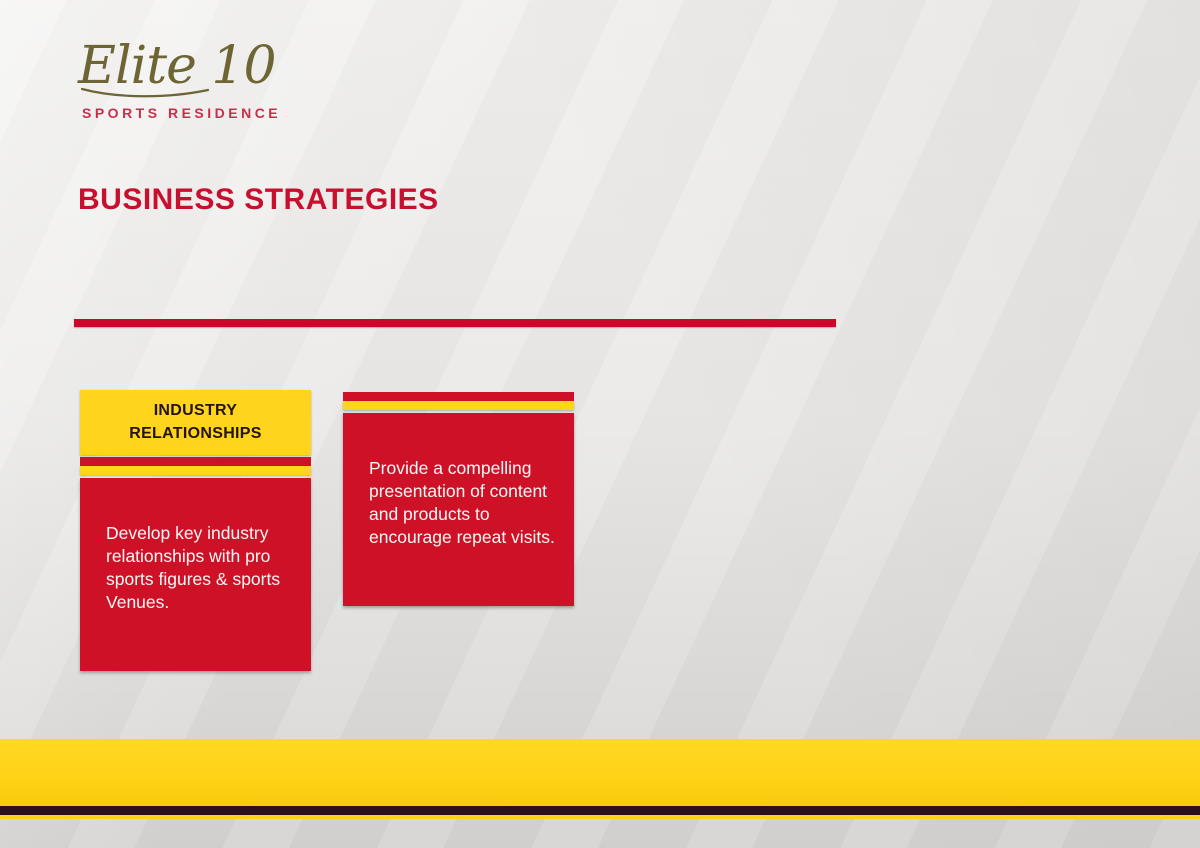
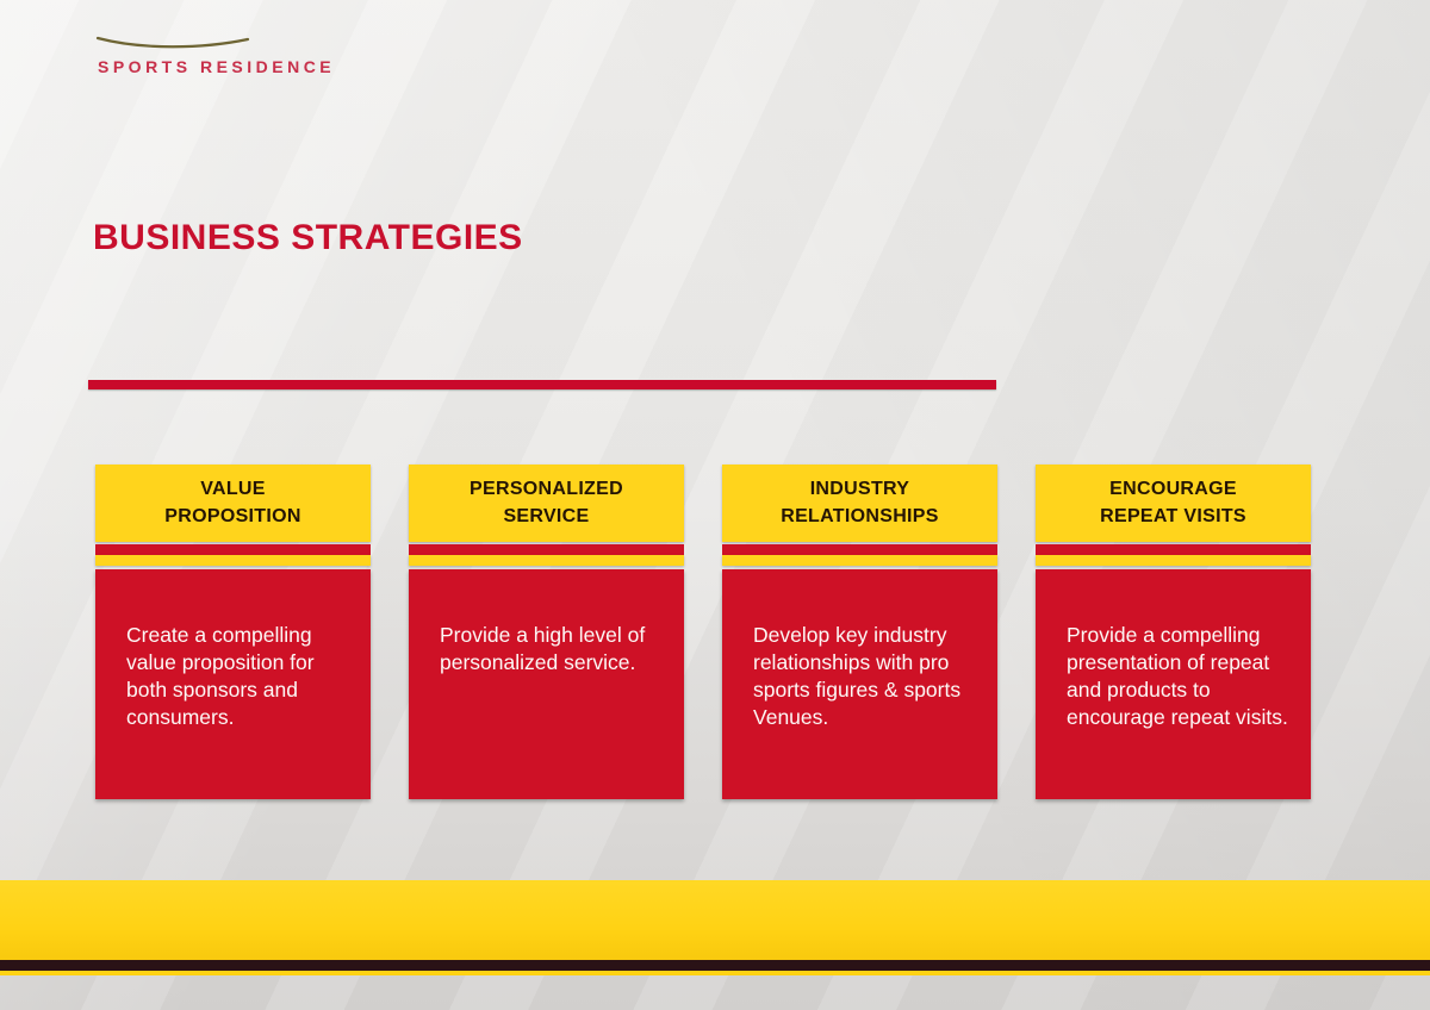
- Elite 10
  SPORTS RESIDENCE
  BUSINESS STRATEGIES
+ VALUE
+ PROPOSITION
+ Create a compelling value proposition for both sponsors and consumers.
+ PERSONALIZED
+ SERVICE
+ Provide a high level of personalized service.
  INDUSTRY
  RELATIONSHIPS
  Develop key industry relationships with pro sports figures & sports Venues.
+ ENCOURAGE
+ REPEAT VISITS
- Provide a compelling presentation of content and products to encourage repeat visits.
+ Provide a compelling presentation of repeat and products to encourage repeat visits.
